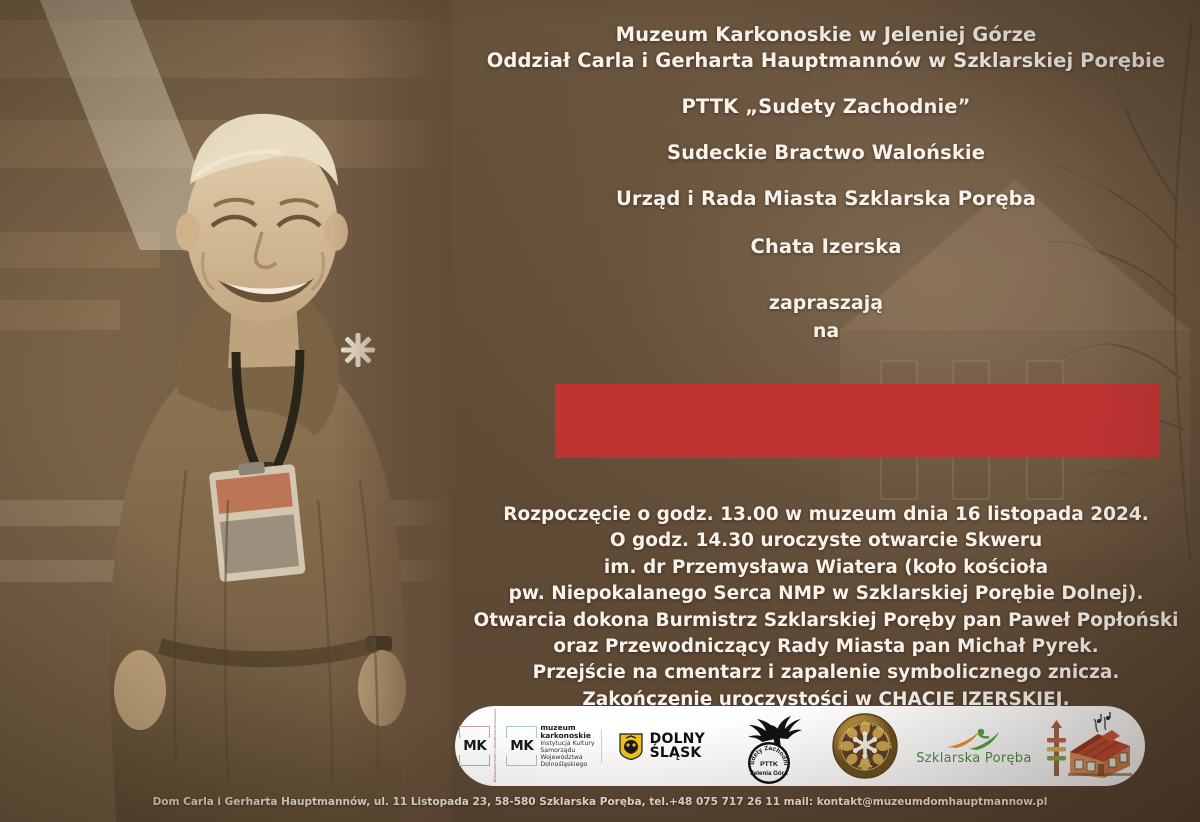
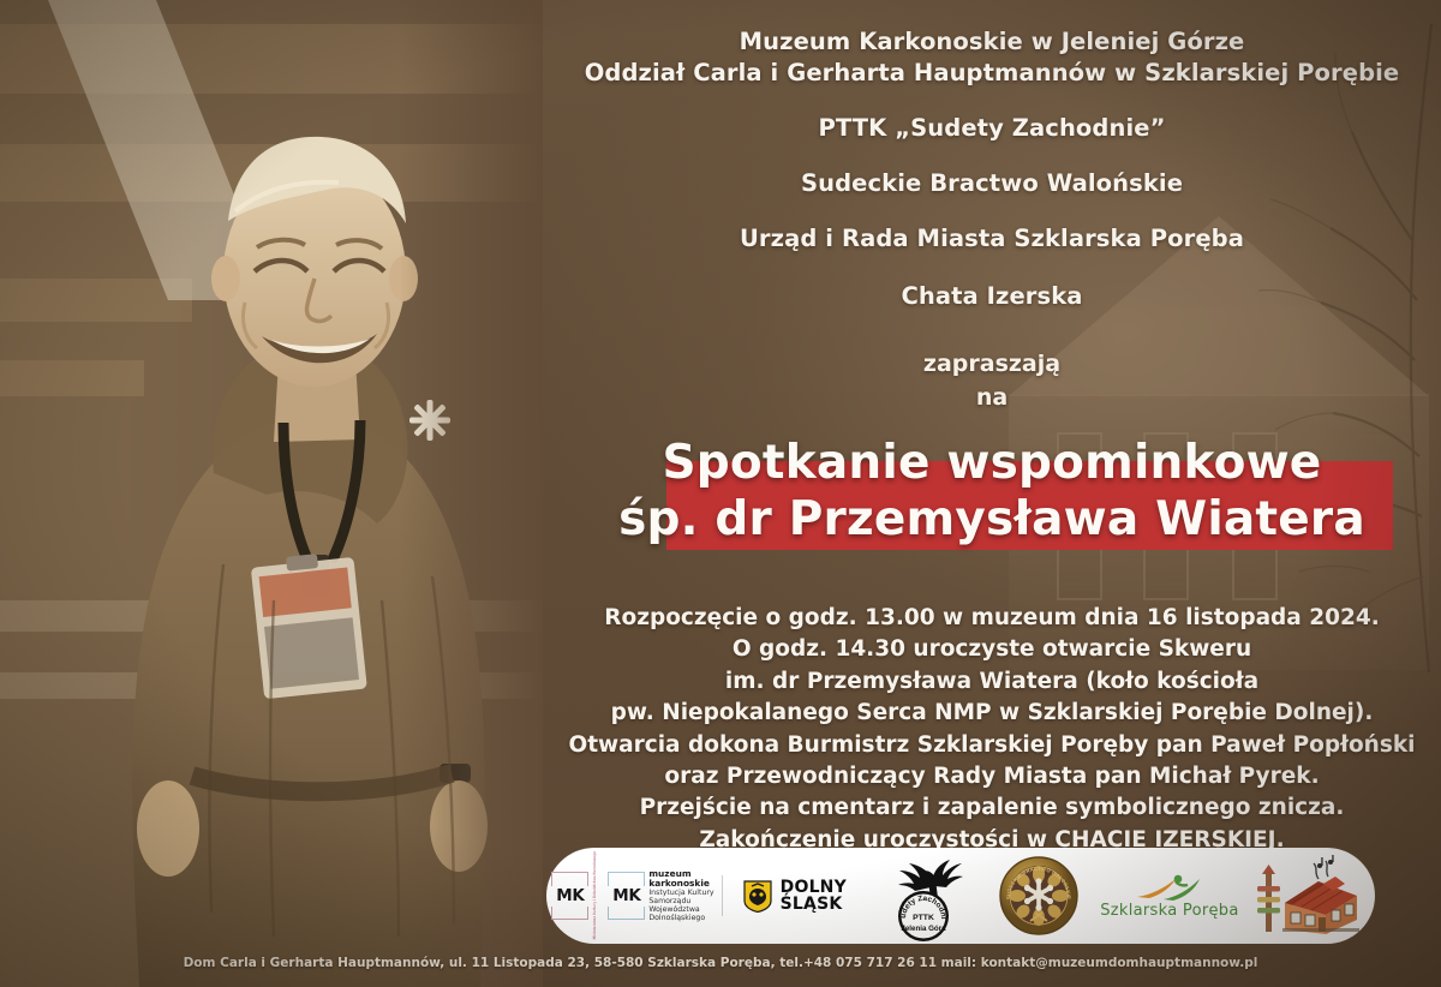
+ Spotkanie wspominkowe
+ śp. dr Przemysława Wiatera
